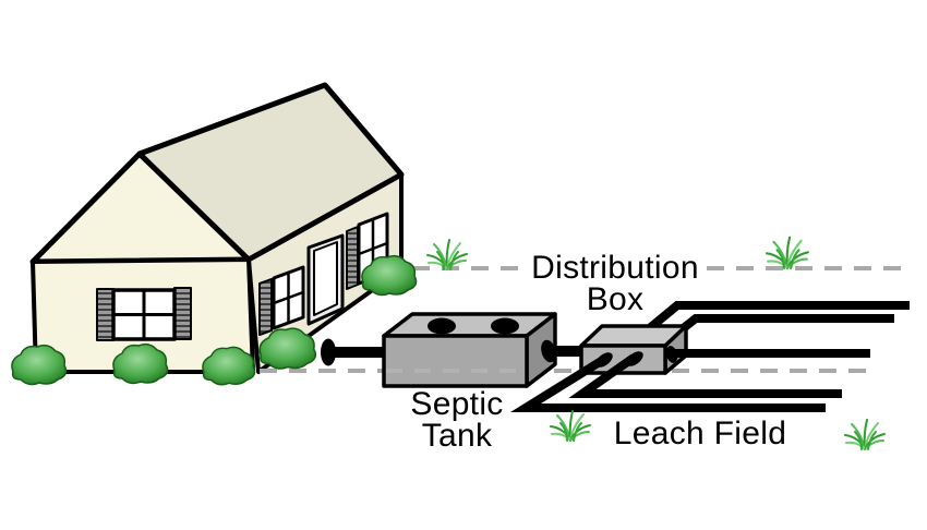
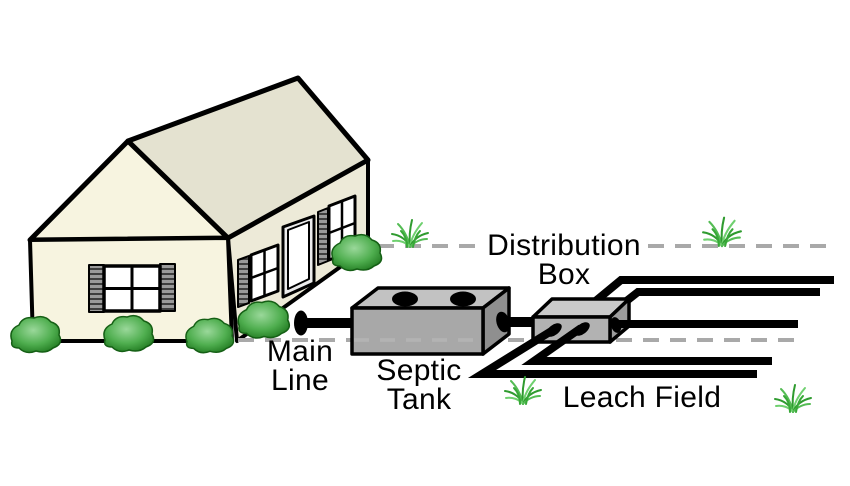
  Distribution
  Box
+ Main
+ Line
  Septic
  Tank
  Leach Field
